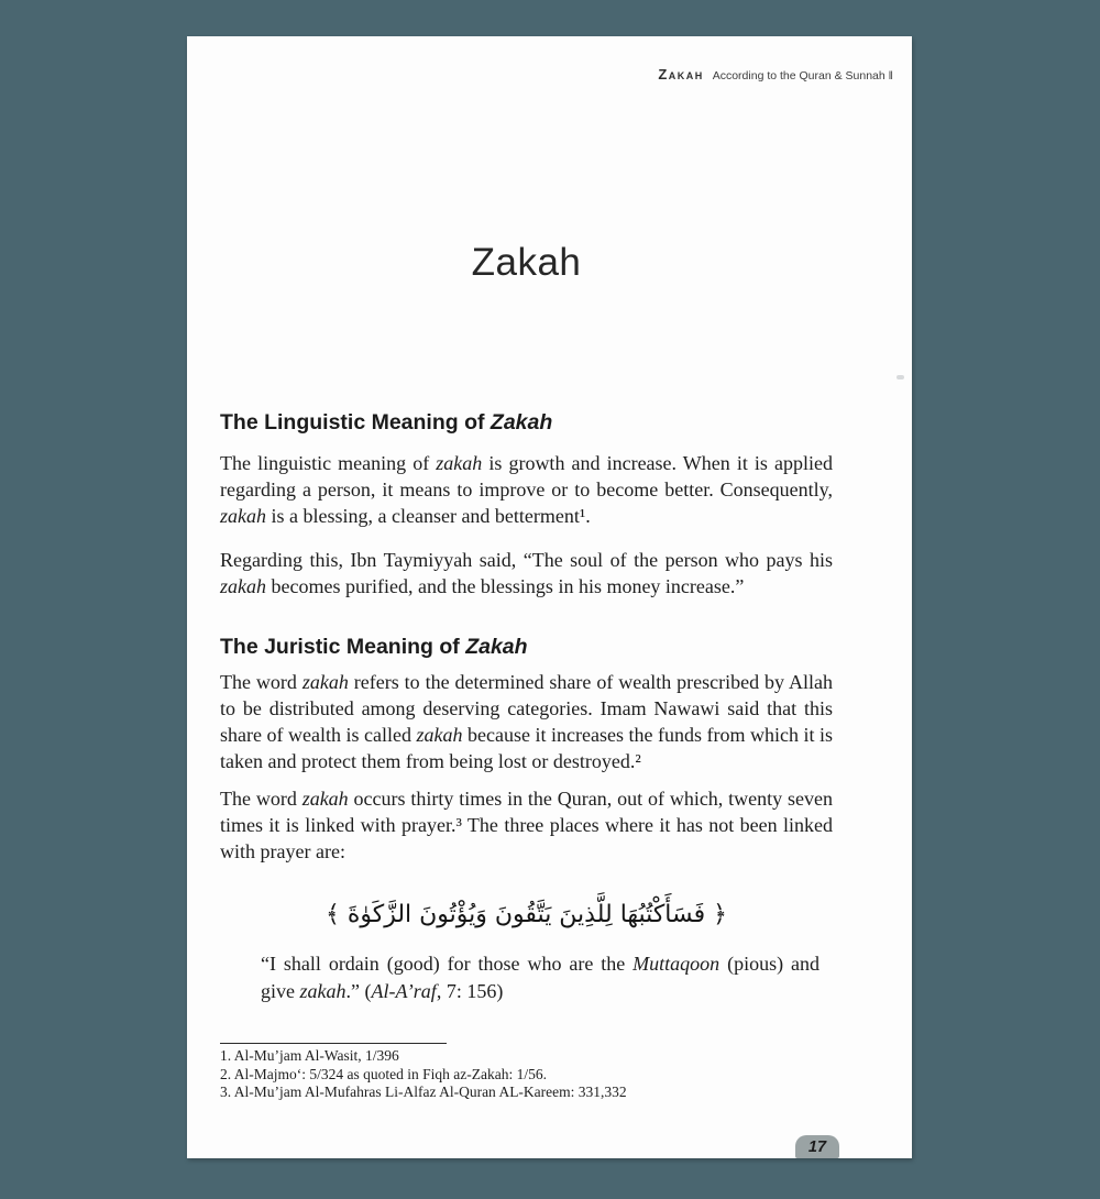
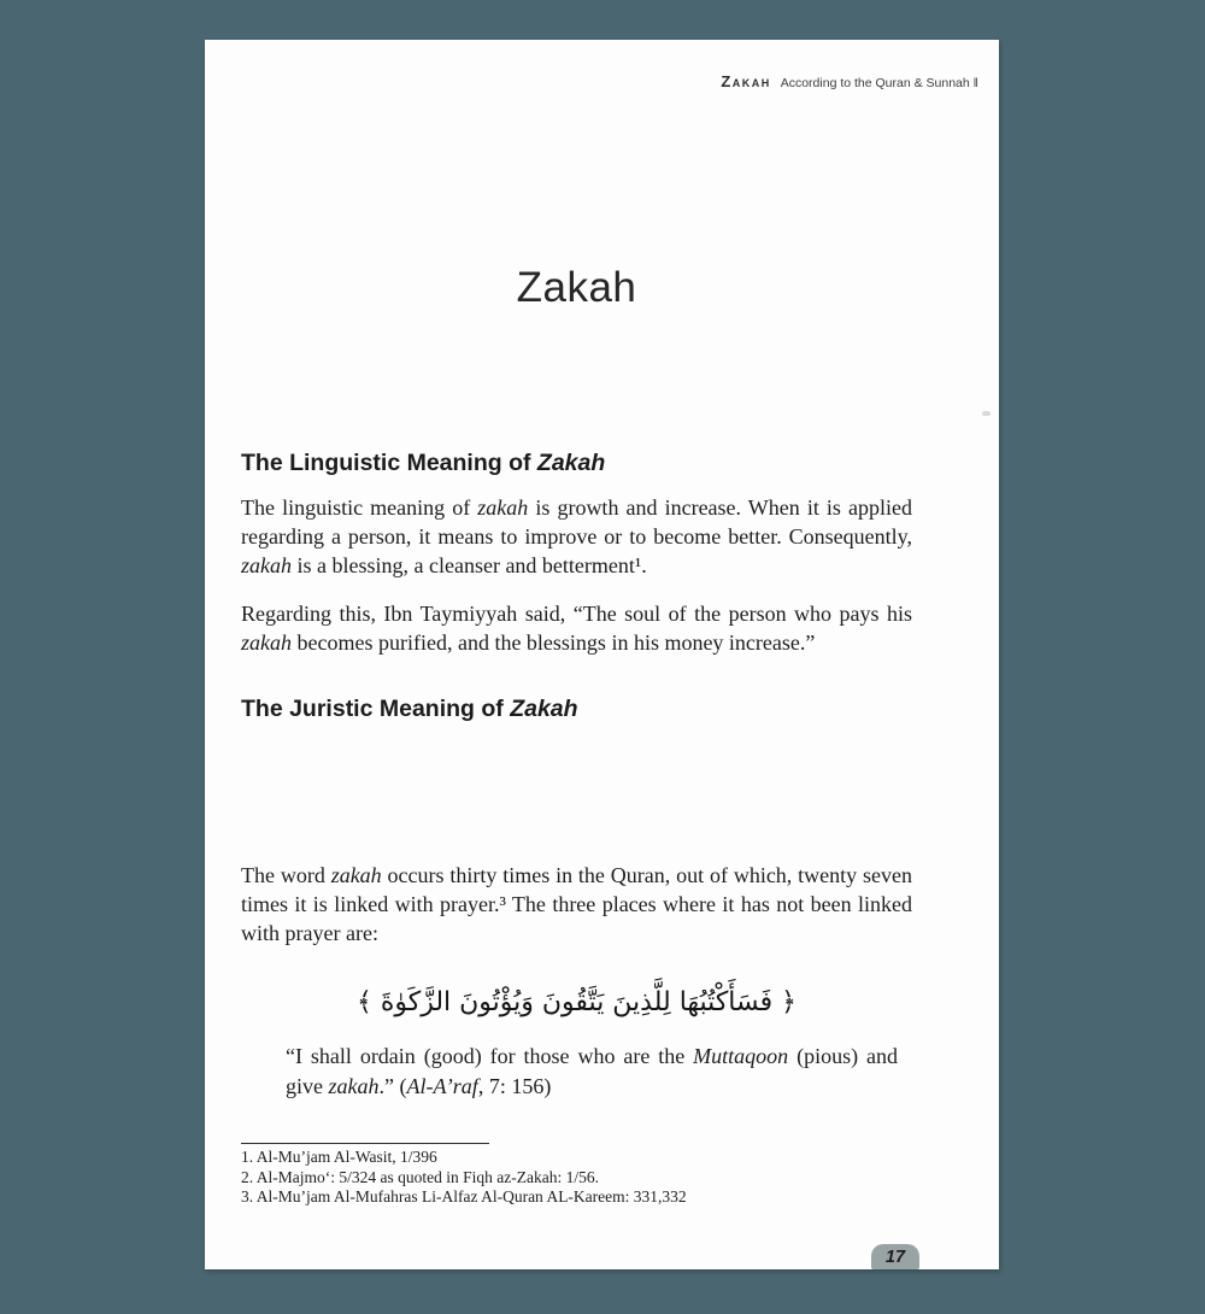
  Zakah According to the Quran & Sunnah ‖
  Zakah
  The Linguistic Meaning of Zakah
  The linguistic meaning of zakah is growth and increase. When it is applied regarding a person, it means to improve or to become better. Consequently, zakah is a blessing, a cleanser and betterment¹.
  Regarding this, Ibn Taymiyyah said, “The soul of the person who pays his zakah becomes purified, and the blessings in his money increase.”
  The Juristic Meaning of Zakah
- The word zakah refers to the determined share of wealth prescribed by Allah to be distributed among deserving categories. Imam Nawawi said that this share of wealth is called zakah because it increases the funds from which it is taken and protect them from being lost or destroyed.²
  The word zakah occurs thirty times in the Quran, out of which, twenty seven times it is linked with prayer.³ The three places where it has not been linked with prayer are:
  ﴿ فَسَأَكْتُبُهَا لِلَّذِينَ يَتَّقُونَ وَيُؤْتُونَ الزَّكَوٰةَ ﴾
  “I shall ordain (good) for those who are the Muttaqoon (pious) and give zakah.” (Al-A’raf, 7: 156)
  1. Al-Mu’jam Al-Wasit, 1/396
  2. Al-Majmo‘: 5/324 as quoted in Fiqh az-Zakah: 1/56.
  3. Al-Mu’jam Al-Mufahras Li-Alfaz Al-Quran AL-Kareem: 331,332
  17
